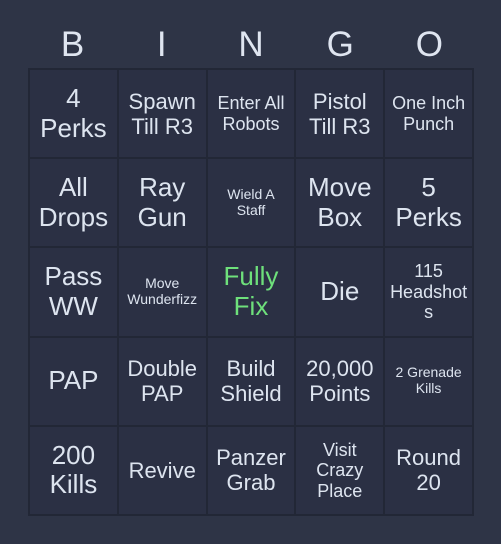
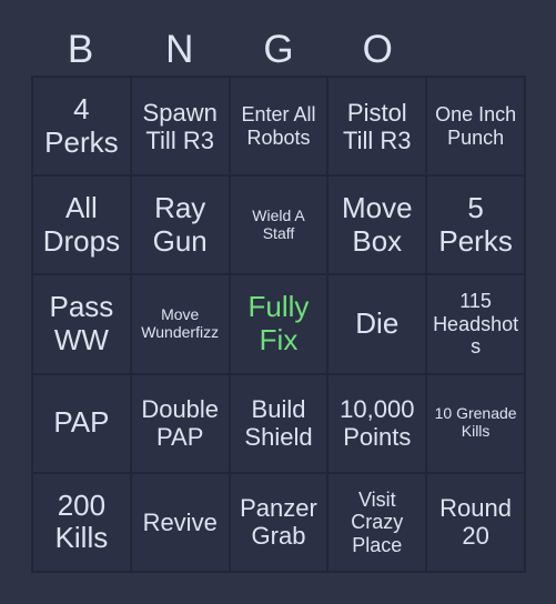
  B
- I
  N
  G
  O
  4 Perks
  Spawn Till R3
  Enter All Robots
  Pistol Till R3
  One Inch Punch
  All Drops
  Ray Gun
  Wield A Staff
  Move Box
  5 Perks
  Pass WW
  Move Wunderfizz
  Fully Fix
  Die
  115 Headshots
  PAP
  Double PAP
  Build Shield
- 20,000 Points
+ 10,000 Points
- 2 Grenade Kills
+ 10 Grenade Kills
  200 Kills
  Revive
  Panzer Grab
  Visit Crazy Place
  Round 20
